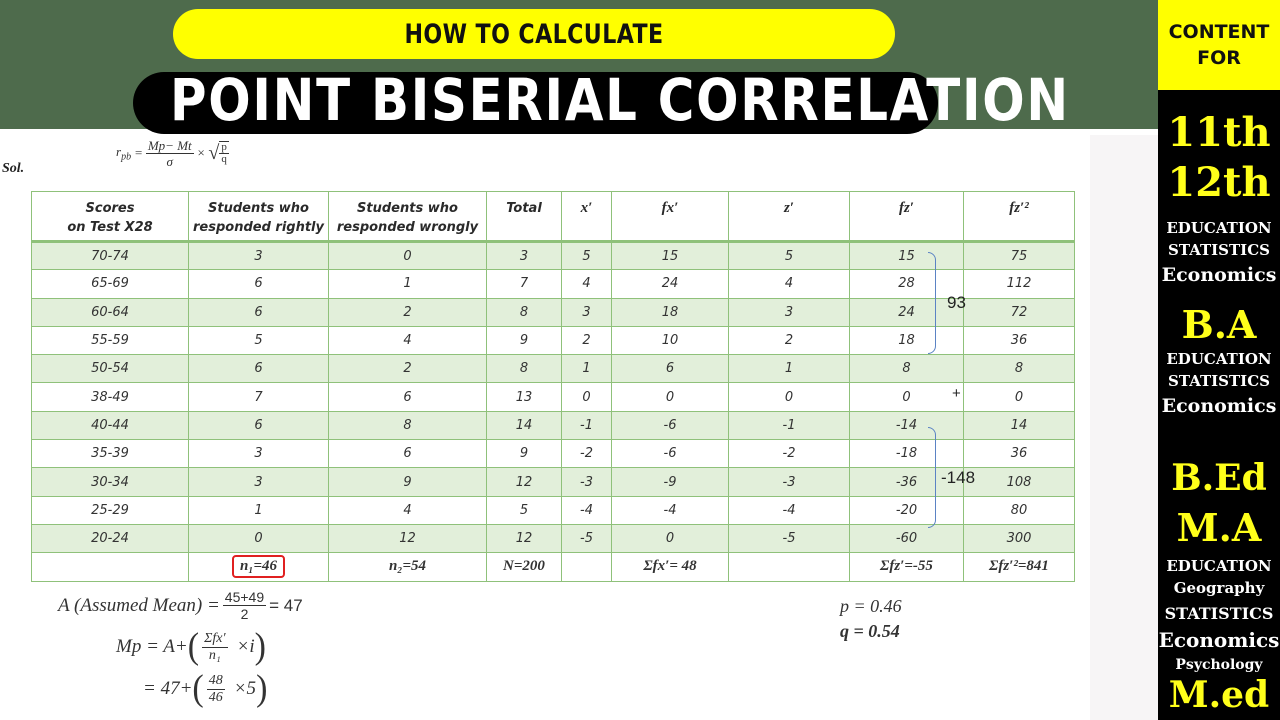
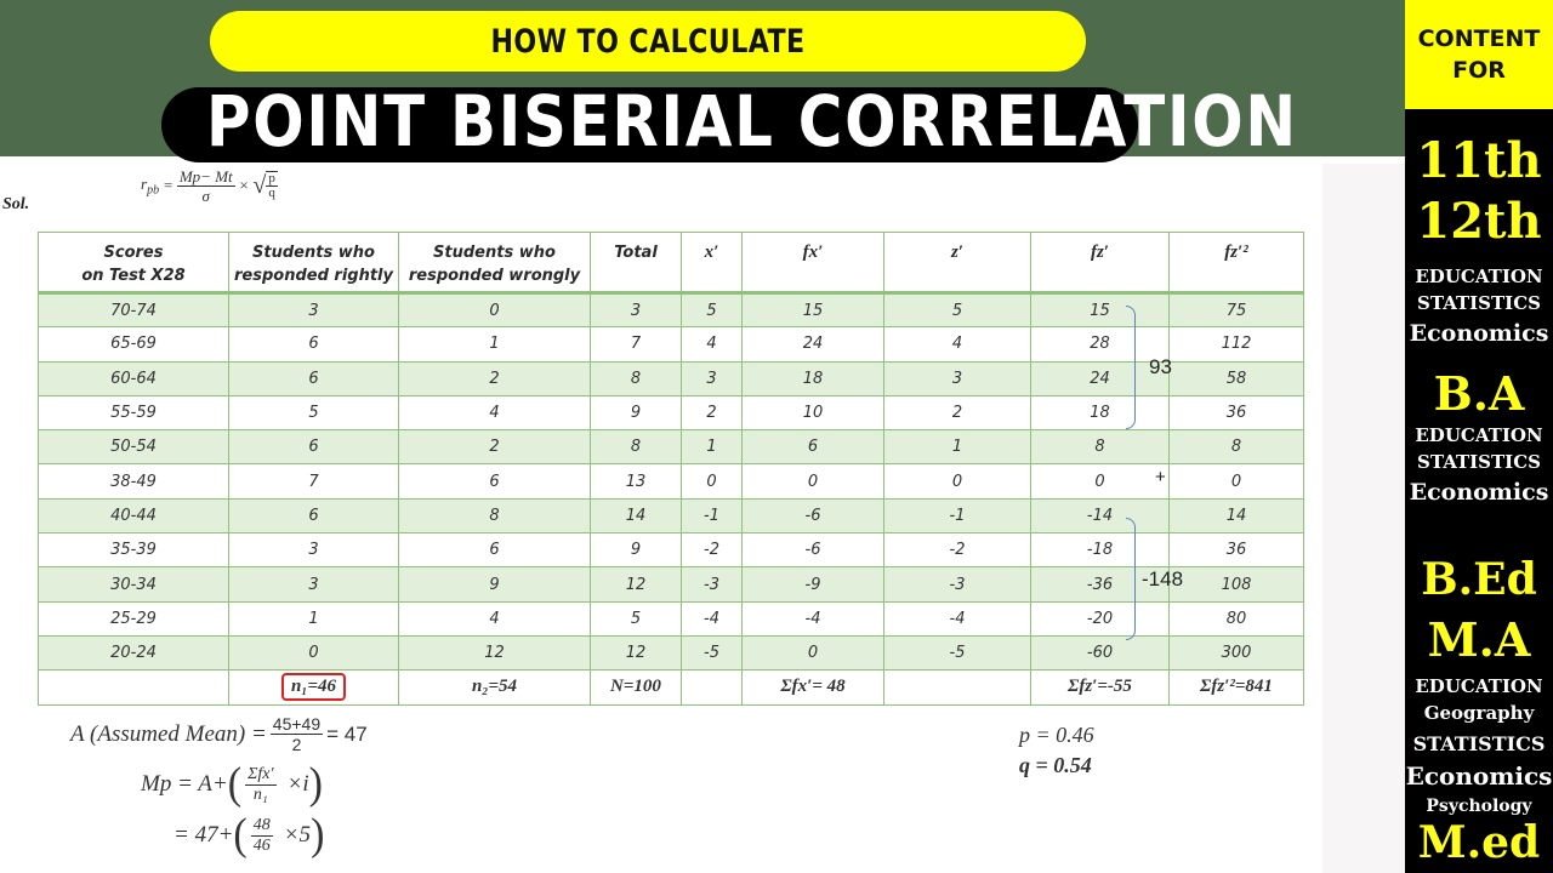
  HOW TO CALCULATE
  POINT BISERIAL CORRELATION
  rpb
  =
  Mp− Mt
  σ
  ×
  √
  p
  q
  Sol.
  Scoreson Test X28	Students whoresponded rightly	Students whoresponded wrongly	Total	x′	fx′	z′	fz′	fz′²
  70-74	3	0	3	5	15	5	15	75
  65-69	6	1	7	4	24	4	28	112
- 60-64	6	2	8	3	18	3	24	72
+ 60-64	6	2	8	3	18	3	24	58
  55-59	5	4	9	2	10	2	18	36
  50-54	6	2	8	1	6	1	8	8
  38-49	7	6	13	0	0	0	0	0
  40-44	6	8	14	-1	-6	-1	-14	14
  35-39	3	6	9	-2	-6	-2	-18	36
  30-34	3	9	12	-3	-9	-3	-36	108
  25-29	1	4	5	-4	-4	-4	-20	80
  20-24	0	12	12	-5	0	-5	-60	300
- 	n₁=46	n₂=54	N=200		Σfx′= 48		Σfz′=-55	Σfz′²=841
+ 	n₁=46	n₂=54	N=100		Σfx′= 48		Σfz′=-55	Σfz′²=841
  93
  +
  -148
  A (Assumed Mean) =
  45+49
  2
  = 47
  Mp = A+
  (
  Σfx′
  n₁
  ×i
  )
  = 47+
  (
  48
  46
  ×5
  )
  p = 0.46
  q = 0.54
  CONTENT
  FOR
  11th
  12th
  EDUCATION
  STATISTICS
  Economics
  B.A
  EDUCATION
  STATISTICS
  Economics
  B.Ed
  M.A
  EDUCATION
  Geography
  STATISTICS
  Economics
  Psychology
  M.ed
